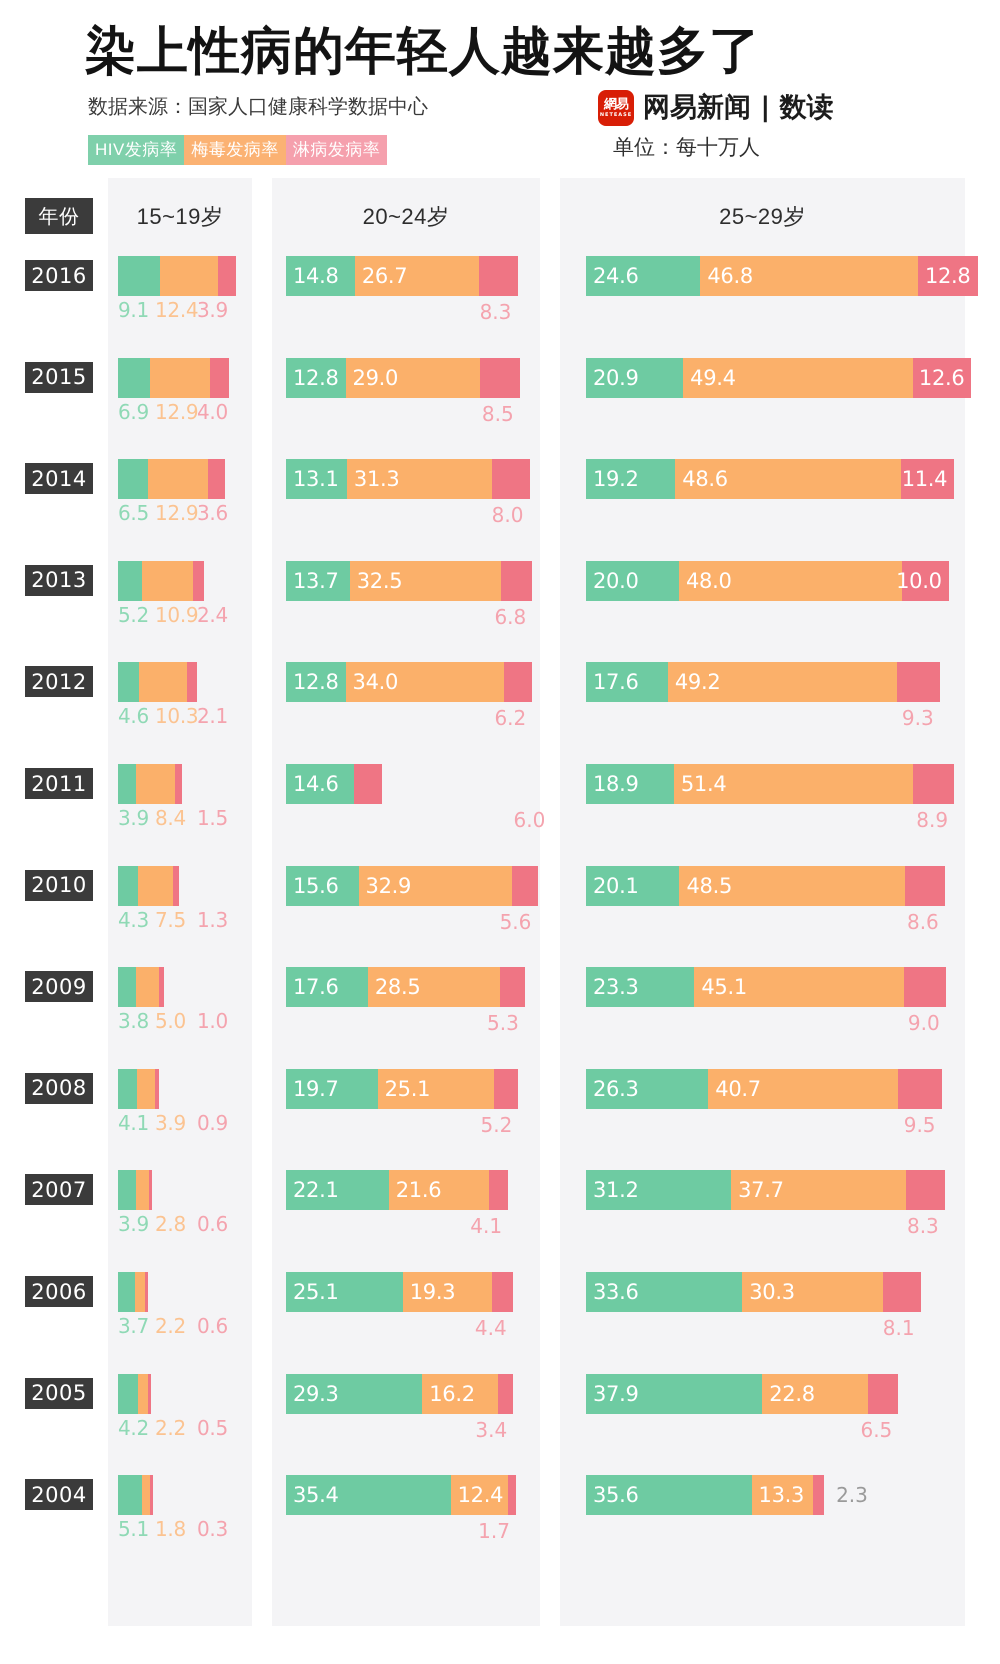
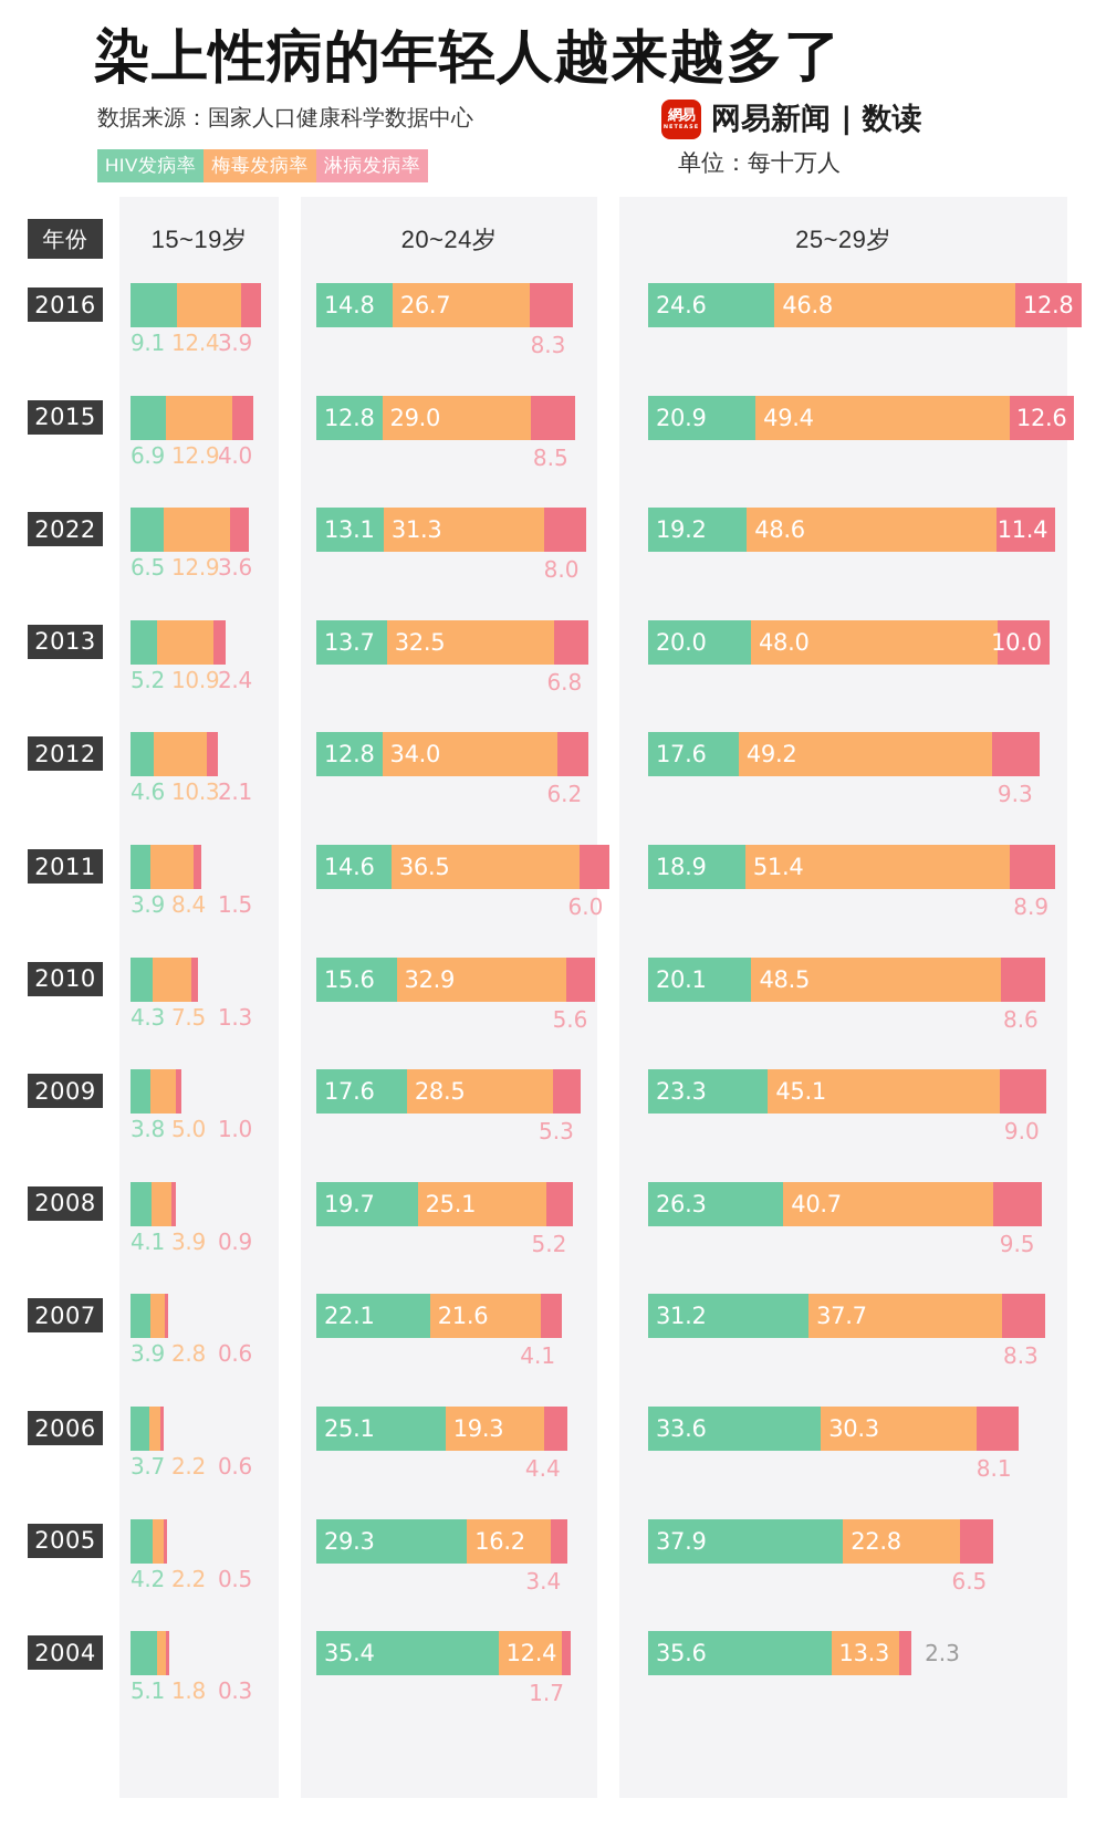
  染上性病的年轻人越来越多了
  数据来源：国家人口健康科学数据中心
  HIV发病率
  梅毒发病率
  淋病发病率
  網易
  网易新闻 | 数读
  单位：每十万人
  年份
  15~19岁
  20~24岁
  25~29岁
  2016
  9.1
  12.4
  3.9
  14.8
  26.7
  8.3
  24.6
  46.8
  12.8
  2015
  6.9
  12.9
  4.0
  12.8
  29.0
  8.5
  20.9
  49.4
  12.6
- 2014
+ 2022
  6.5
  12.9
  3.6
  13.1
  31.3
  8.0
  19.2
  48.6
  11.4
  2013
  5.2
  10.9
  2.4
  13.7
  32.5
  6.8
  20.0
  48.0
  10.0
  2012
  4.6
  10.3
  2.1
  12.8
  34.0
  6.2
  17.6
  49.2
  9.3
  2011
  3.9
  8.4
  1.5
  14.6
+ 36.5
  6.0
  18.9
  51.4
  8.9
  2010
  4.3
  7.5
  1.3
  15.6
  32.9
  5.6
  20.1
  48.5
  8.6
  2009
  3.8
  5.0
  1.0
  17.6
  28.5
  5.3
  23.3
  45.1
  9.0
  2008
  4.1
  3.9
  0.9
  19.7
  25.1
  5.2
  26.3
  40.7
  9.5
  2007
  3.9
  2.8
  0.6
  22.1
  21.6
  4.1
  31.2
  37.7
  8.3
  2006
  3.7
  2.2
  0.6
  25.1
  19.3
  4.4
  33.6
  30.3
  8.1
  2005
  4.2
  2.2
  0.5
  29.3
  16.2
  3.4
  37.9
  22.8
  6.5
  2004
  5.1
  1.8
  0.3
  35.4
  12.4
  1.7
  35.6
  13.3
  2.3
